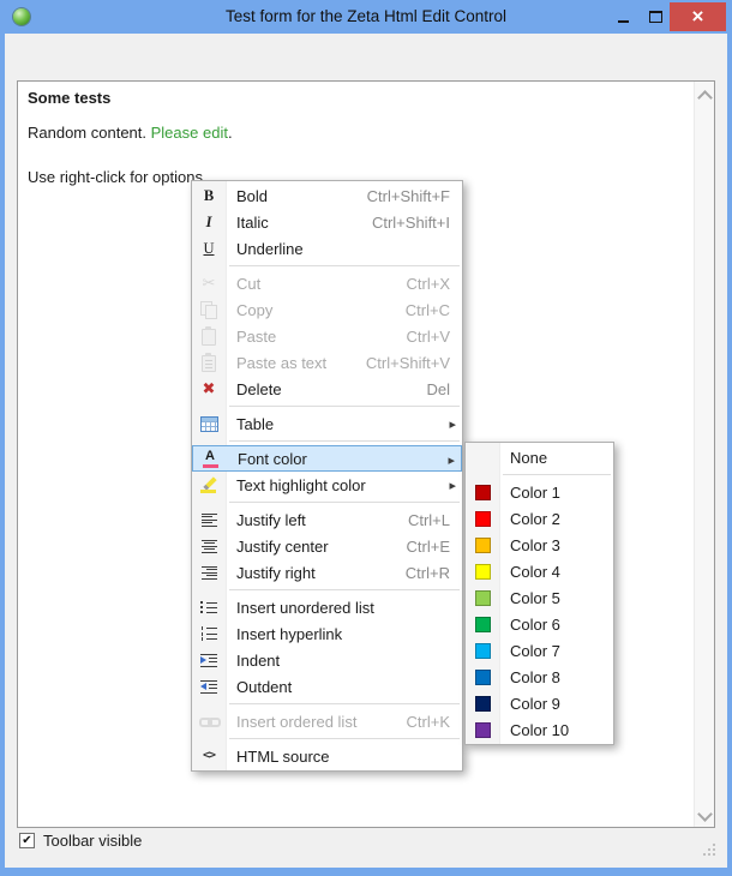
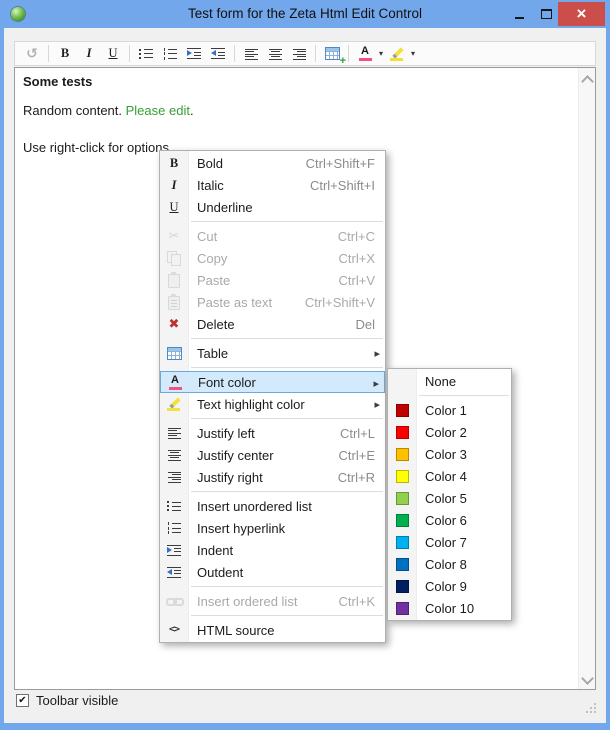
  Test form for the Zeta Html Edit Control
+ +
  Some tests
  Random content. Please edit.
  Use right-click for options
  Bold
  Ctrl+Shift+F
  Italic
  Ctrl+Shift+I
  Underline
  Cut
- Ctrl+X
+ Ctrl+C
  Copy
- Ctrl+C
+ Ctrl+X
  Paste
  Ctrl+V
  Paste as text
  Ctrl+Shift+V
  Delete
  Del
  Table
  Font color
  Text highlight color
  Justify left
  Ctrl+L
  Justify center
  Ctrl+E
  Justify right
  Ctrl+R
  Insert unordered list
  Insert hyperlink
  Indent
  Outdent
  Insert ordered list
  Ctrl+K
  HTML source
  None
  Color 1
  Color 2
  Color 3
  Color 4
  Color 5
  Color 6
  Color 7
  Color 8
  Color 9
  Color 10
  Toolbar visible
